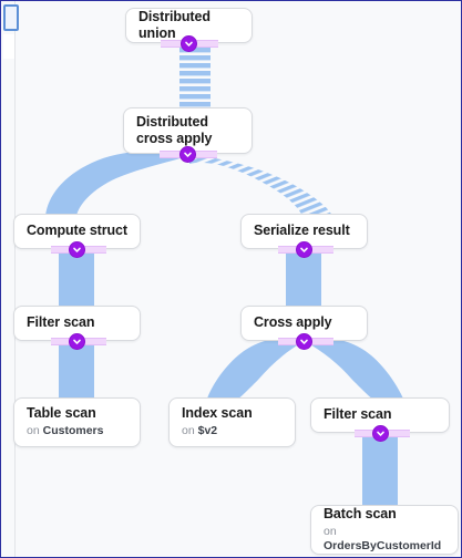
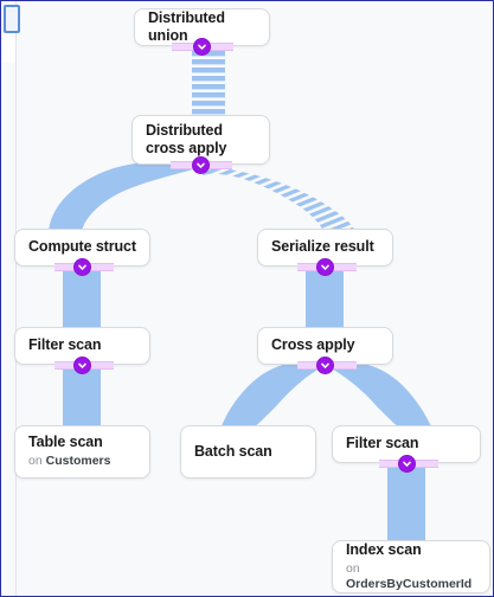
  Distributed union
  Distributed cross apply
  Compute struct
  Serialize result
  Filter scan
  Cross apply
  Table scan
  on Customers
- Index scan
+ Batch scan
- on $v2
  Filter scan
- Batch scan
+ Index scan
  on OrdersByCustomerId
